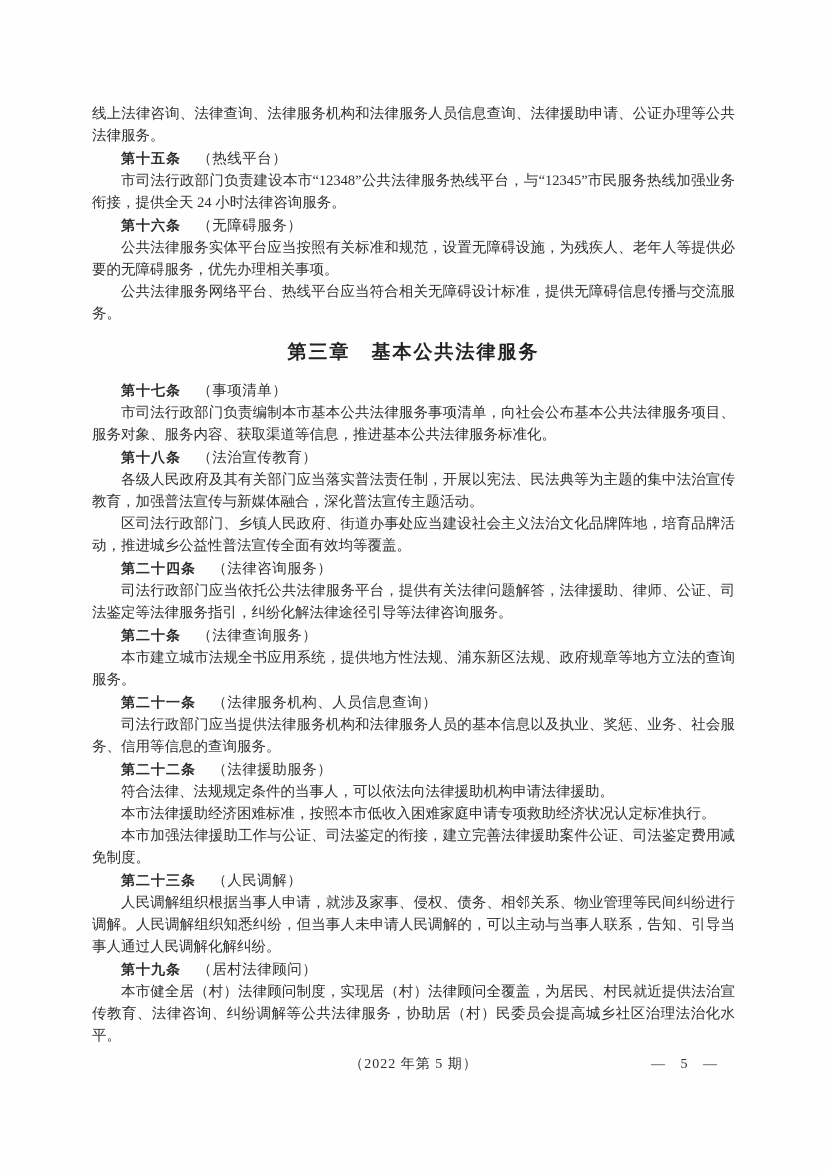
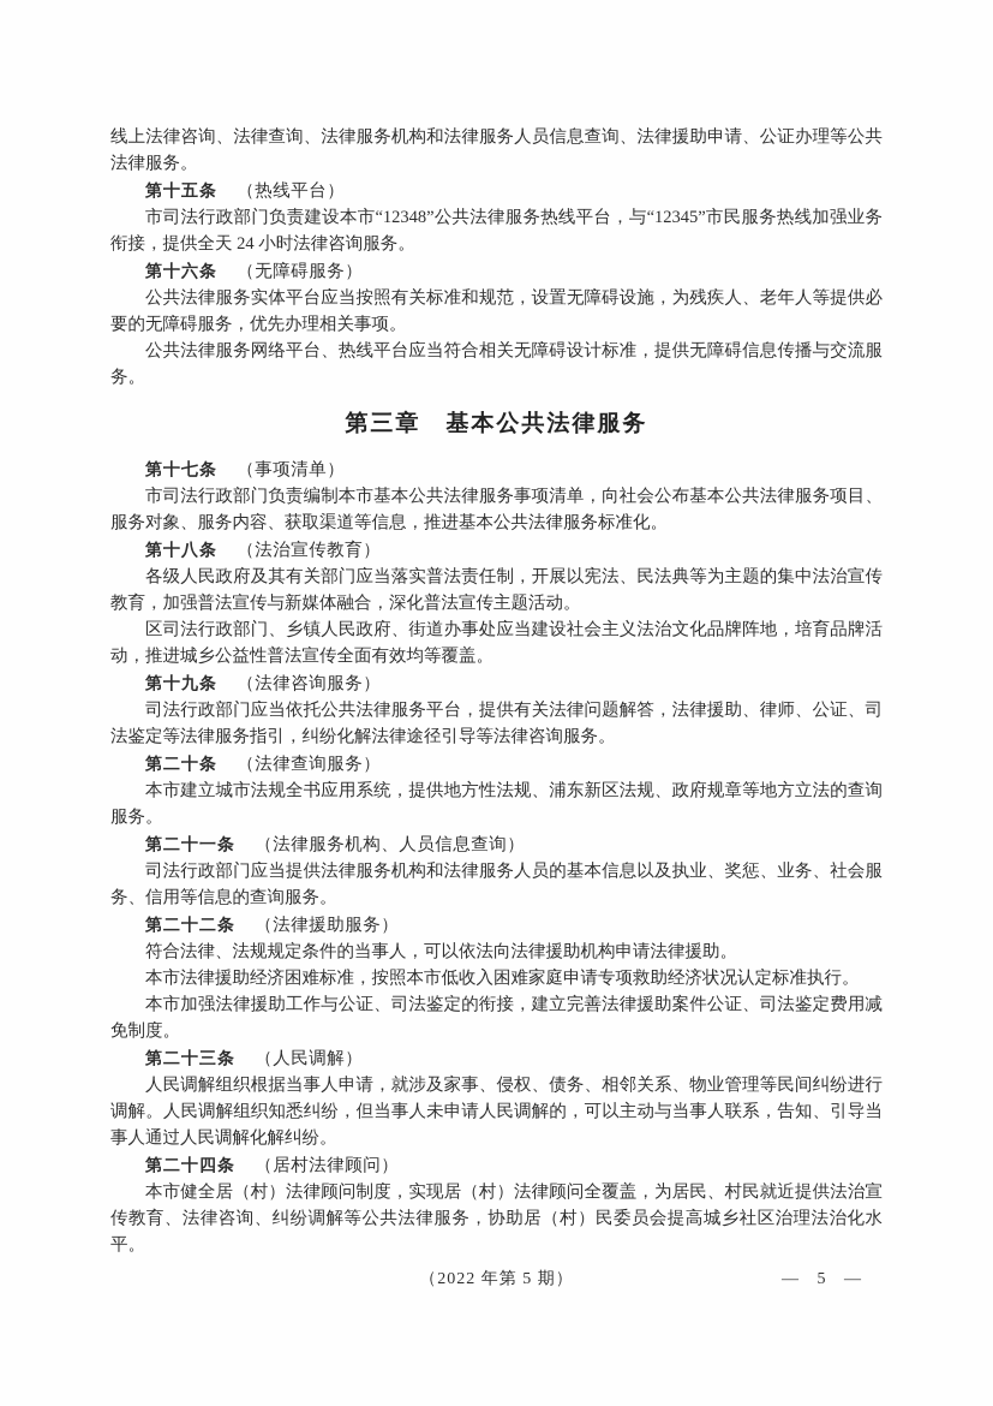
  线上法律咨询、法律查询、法律服务机构和法律服务人员信息查询、法律援助申请、公证办理等公共法律服务。
  第十五条 （热线平台）
  市司法行政部门负责建设本市“12348”公共法律服务热线平台，与“12345”市民服务热线加强业务衔接，提供全天 24 小时法律咨询服务。
  第十六条 （无障碍服务）
  公共法律服务实体平台应当按照有关标准和规范，设置无障碍设施，为残疾人、老年人等提供必要的无障碍服务，优先办理相关事项。
  公共法律服务网络平台、热线平台应当符合相关无障碍设计标准，提供无障碍信息传播与交流服务。
  第三章 基本公共法律服务
  第十七条 （事项清单）
  市司法行政部门负责编制本市基本公共法律服务事项清单，向社会公布基本公共法律服务项目、服务对象、服务内容、获取渠道等信息，推进基本公共法律服务标准化。
  第十八条 （法治宣传教育）
  各级人民政府及其有关部门应当落实普法责任制，开展以宪法、民法典等为主题的集中法治宣传教育，加强普法宣传与新媒体融合，深化普法宣传主题活动。
  区司法行政部门、乡镇人民政府、街道办事处应当建设社会主义法治文化品牌阵地，培育品牌活动，推进城乡公益性普法宣传全面有效均等覆盖。
- 第二十四条 （法律咨询服务）
+ 第十九条 （法律咨询服务）
  司法行政部门应当依托公共法律服务平台，提供有关法律问题解答，法律援助、律师、公证、司法鉴定等法律服务指引，纠纷化解法律途径引导等法律咨询服务。
  第二十条 （法律查询服务）
  本市建立城市法规全书应用系统，提供地方性法规、浦东新区法规、政府规章等地方立法的查询服务。
  第二十一条 （法律服务机构、人员信息查询）
  司法行政部门应当提供法律服务机构和法律服务人员的基本信息以及执业、奖惩、业务、社会服务、信用等信息的查询服务。
  第二十二条 （法律援助服务）
  符合法律、法规规定条件的当事人，可以依法向法律援助机构申请法律援助。
  本市法律援助经济困难标准，按照本市低收入困难家庭申请专项救助经济状况认定标准执行。
  本市加强法律援助工作与公证、司法鉴定的衔接，建立完善法律援助案件公证、司法鉴定费用减免制度。
  第二十三条 （人民调解）
  人民调解组织根据当事人申请，就涉及家事、侵权、债务、相邻关系、物业管理等民间纠纷进行调解。人民调解组织知悉纠纷，但当事人未申请人民调解的，可以主动与当事人联系，告知、引导当事人通过人民调解化解纠纷。
- 第十九条 （居村法律顾问）
+ 第二十四条 （居村法律顾问）
  本市健全居（村）法律顾问制度，实现居（村）法律顾问全覆盖，为居民、村民就近提供法治宣传教育、法律咨询、纠纷调解等公共法律服务，协助居（村）民委员会提高城乡社区治理法治化水平。
  （2022 年第 5 期）
  — 5 —
